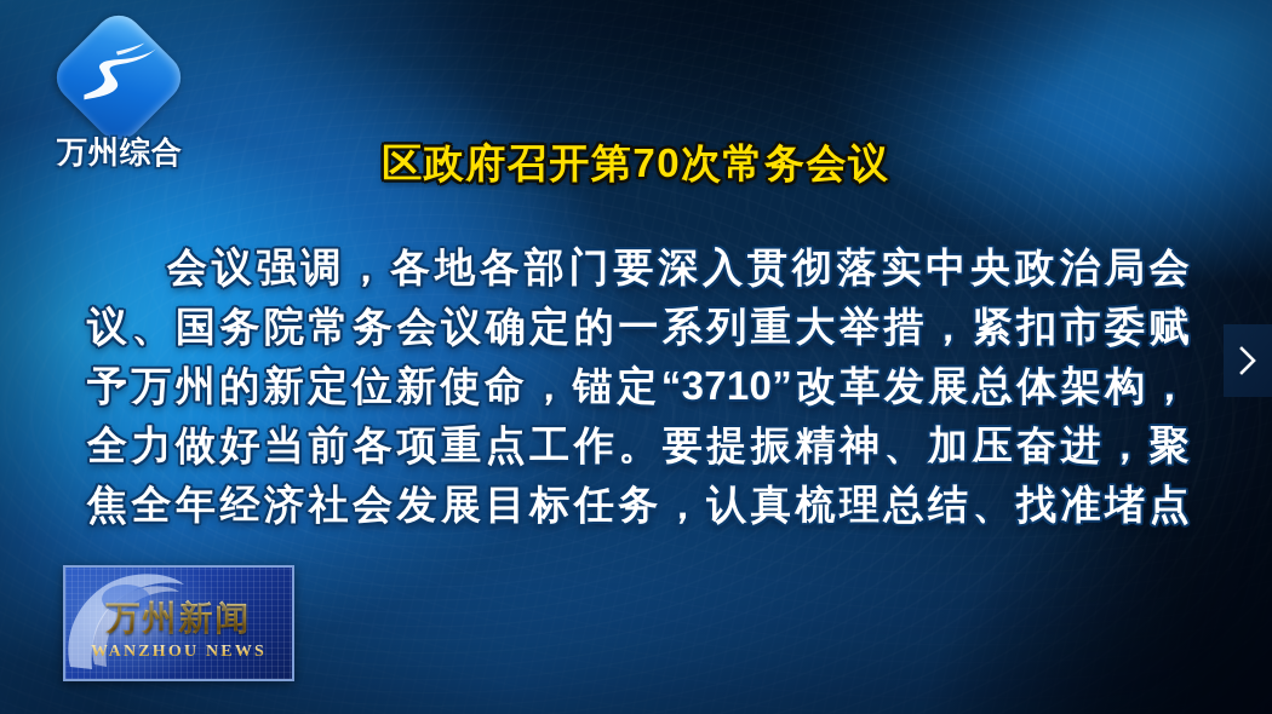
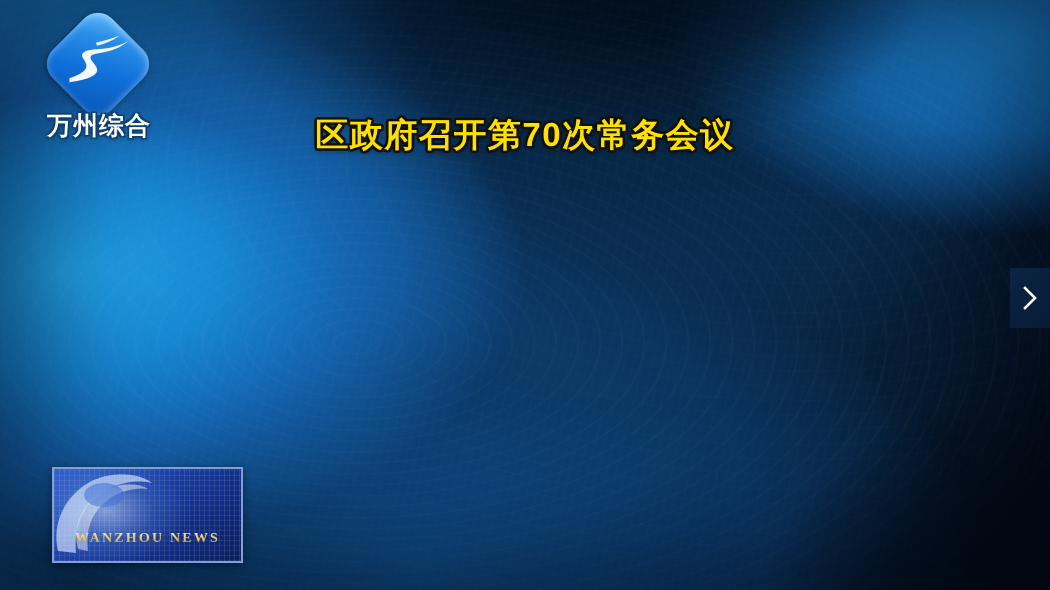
  万州综合
  区政府召开第70次常务会议
- 会议强调，各地各部门要深入贯彻落实中央政治局会
- 议、国务院常务会议确定的一系列重大举措，紧扣市委赋
- 予万州的新定位新使命，锚定“3710”改革发展总体架构，
- 全力做好当前各项重点工作。要提振精神、加压奋进，聚
- 焦全年经济社会发展目标任务，认真梳理总结、找准堵点
- 万州新闻
  WANZHOU NEWS
